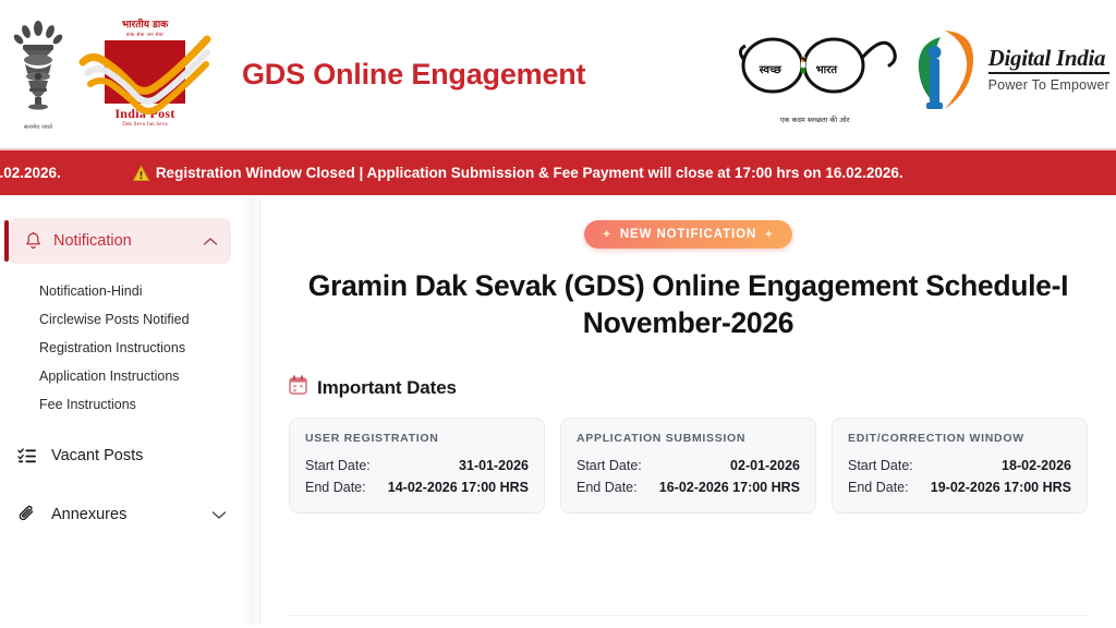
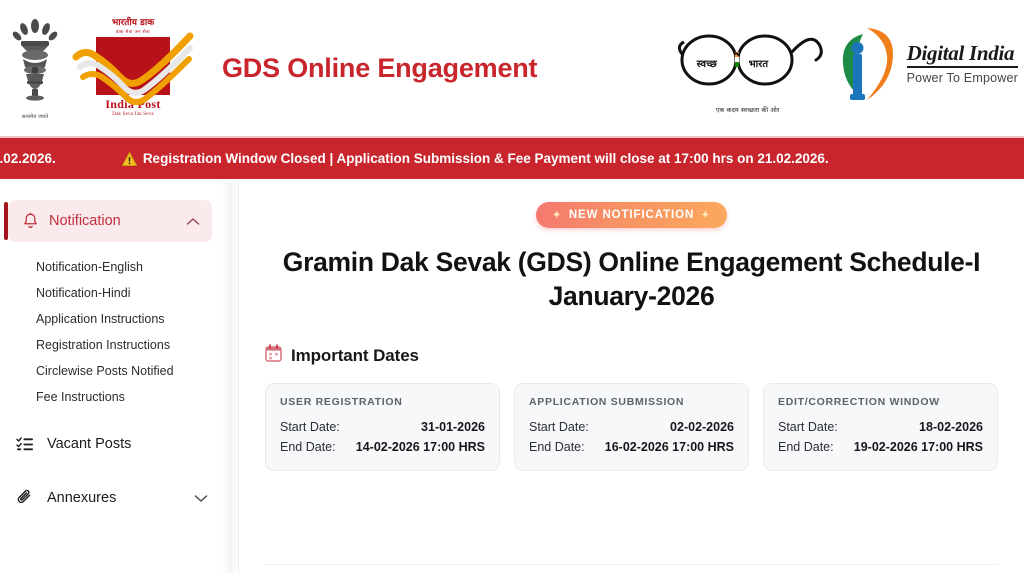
  भारतीय डाक
  Indiost
  GDS Online Engagement
  स्वच्छ
  भारत
  एक कदम स्वच्छता की ओर
  Digital India
  Power To Empower
  .02.2026.
- Registration Window Closed | Application Submission & Fee Payment will close at 17:00 hrs on 16.02.2026.
+ Registration Window Closed | Application Submission & Fee Payment will close at 17:00 hrs on 21.02.2026.
  Notification
+ Notification-English
  Notification-Hindi
- Circlewise Posts Notified
+ Application Instructions
  Registration Instructions
- Application Instructions
+ Circlewise Posts Notified
  Fee Instructions
  Vacant Posts
  Annexures
  ✦
  NEW NOTIFICATION
  ✦
  Gramin Dak Sevak (GDS) Online Engagement Schedule-I
- November-2026
+ January-2026
  Important Dates
  USER REGISTRATION
  Start Date:
  31-01-2026
  End Date:
  14-02-2026 17:00 HRS
  APPLICATION SUBMISSION
  Start Date:
- 02-01-2026
+ 02-02-2026
  End Date:
  16-02-2026 17:00 HRS
  EDIT/CORRECTION WINDOW
  Start Date:
  18-02-2026
  End Date:
  19-02-2026 17:00 HRS
